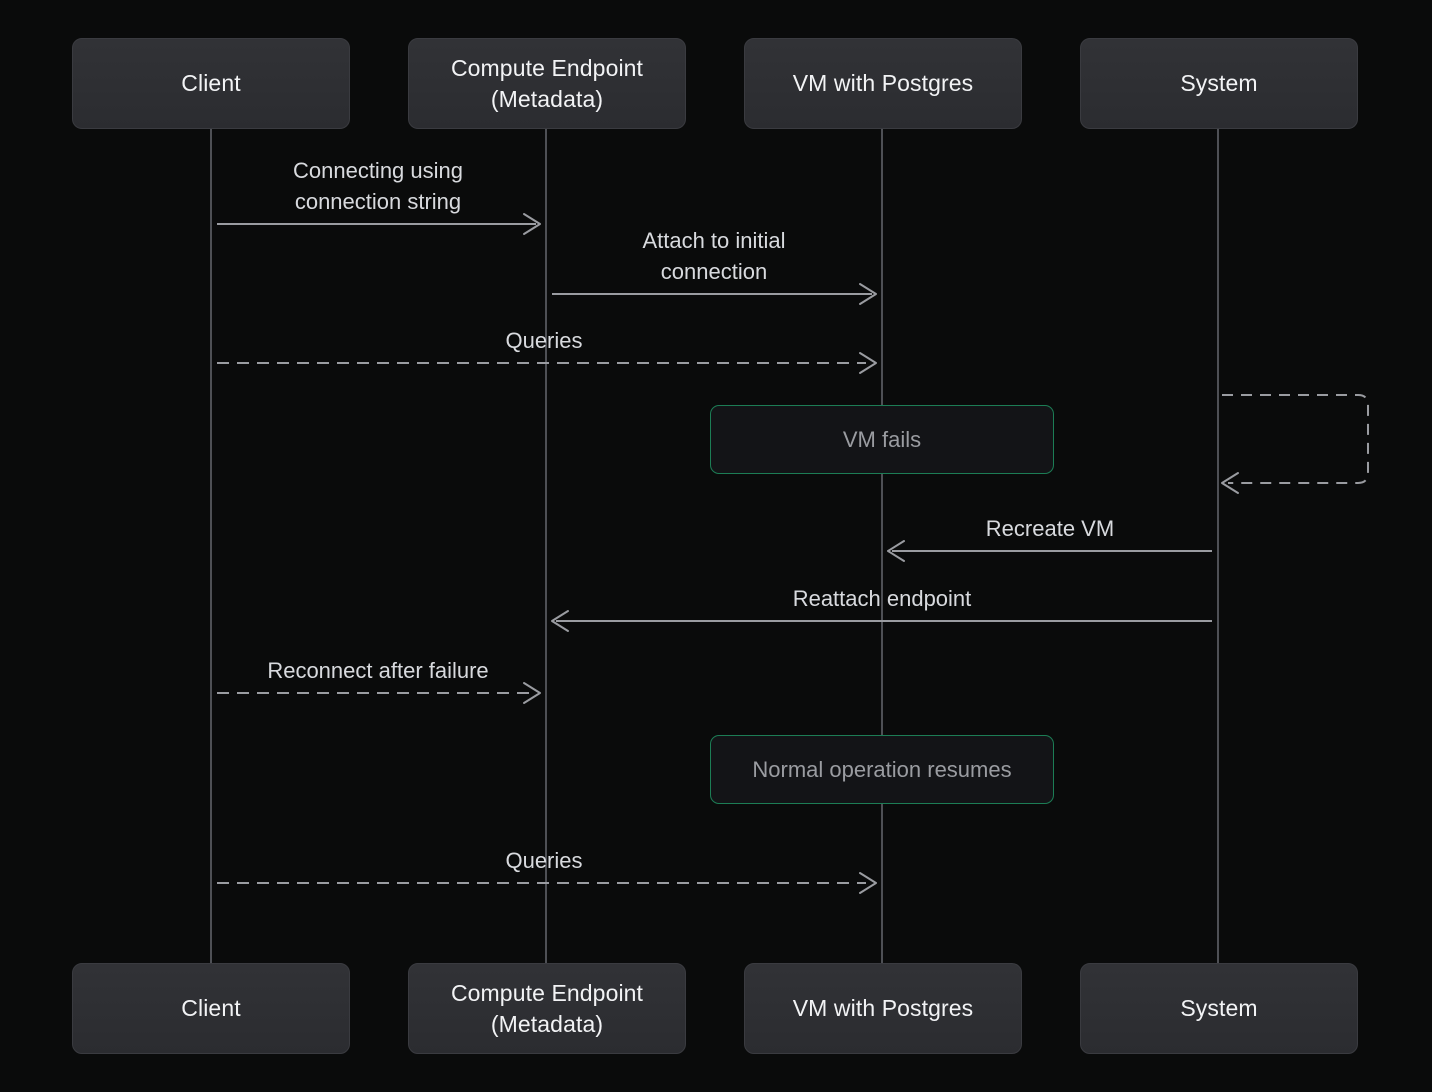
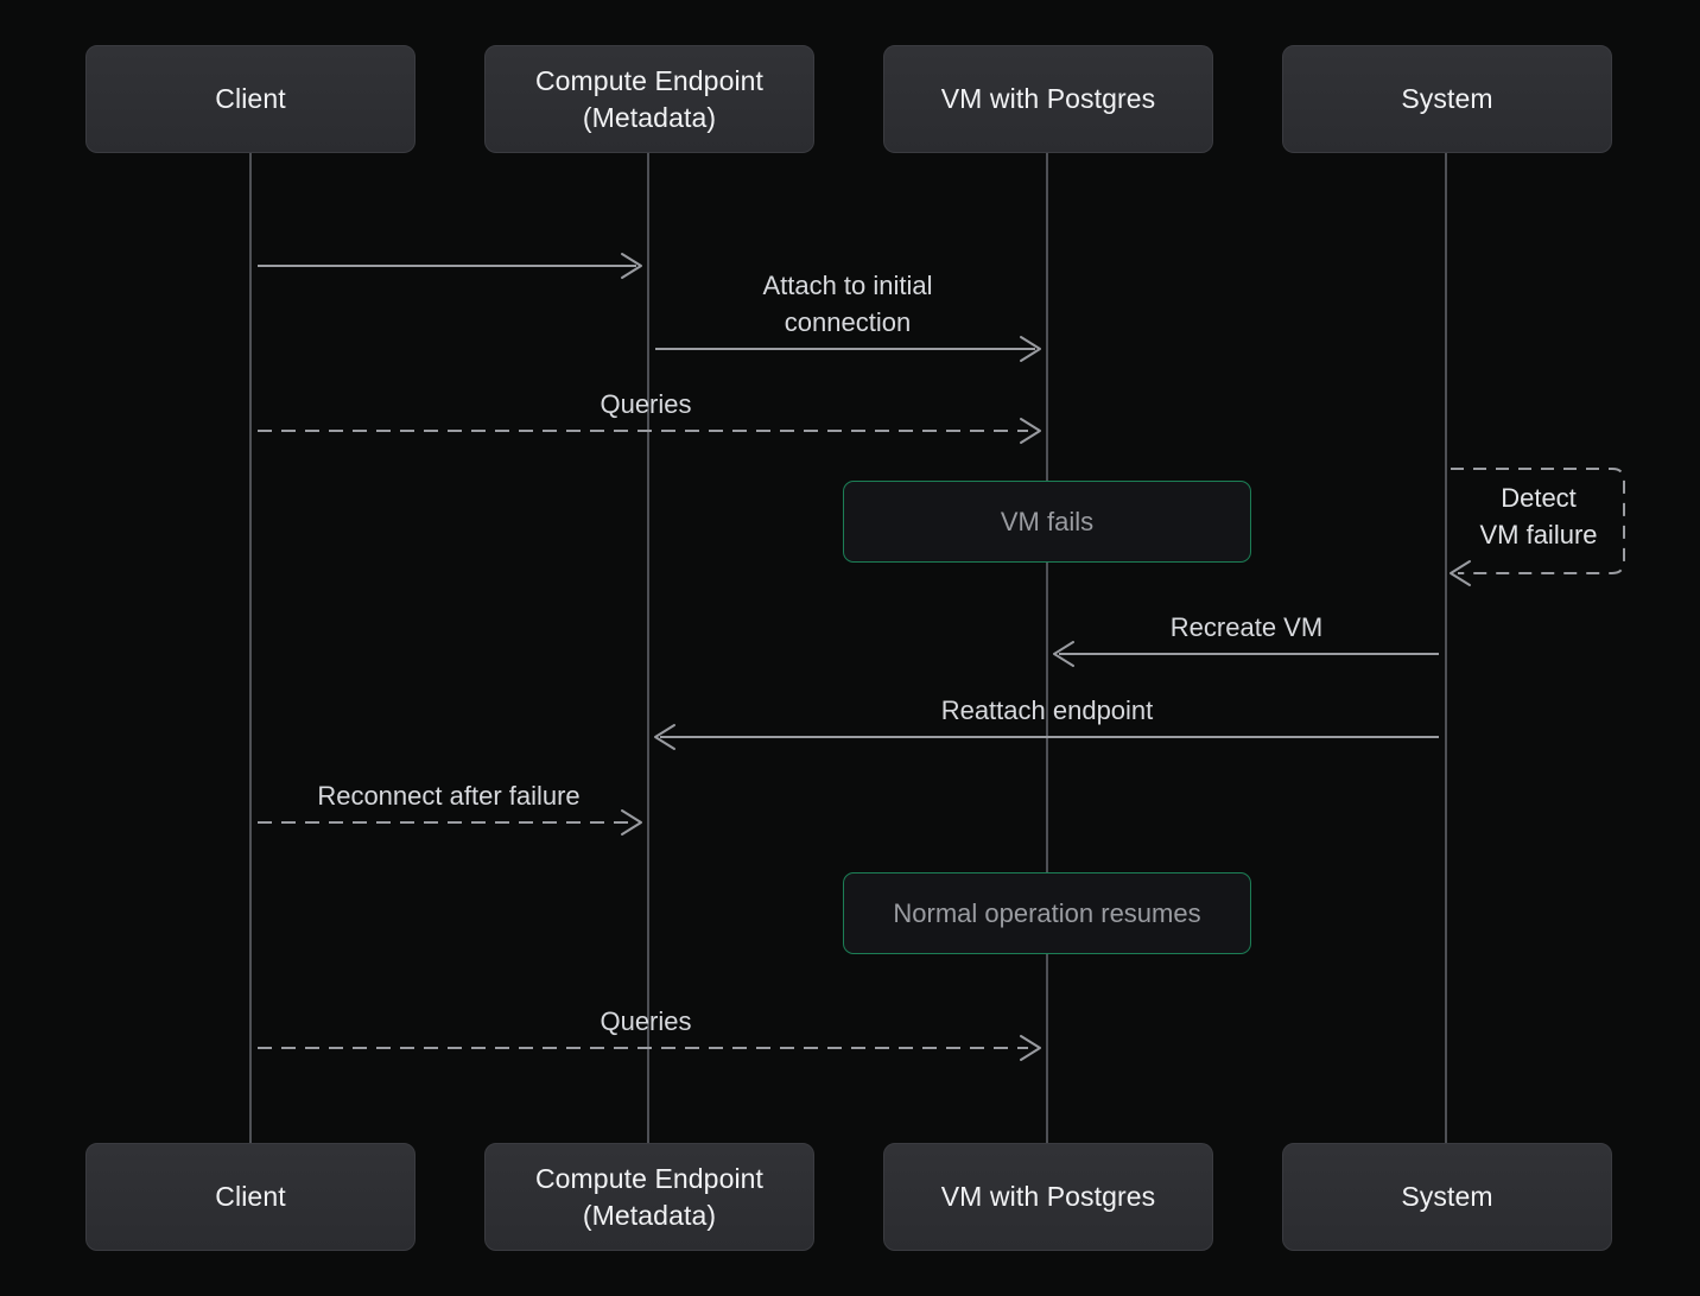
  Client
  Compute Endpoint
  (Metadata)
  VM with Postgres
  System
  Client
  Compute Endpoint
  (Metadata)
  VM with Postgres
  System
- Connecting using
- connection string
  Attach to initial
  connection
  Queries
+ Detect
+ VM failure
  Recreate VM
  Reattach endpoint
  Reconnect after failure
  Queries
  VM fails
  Normal operation resumes
